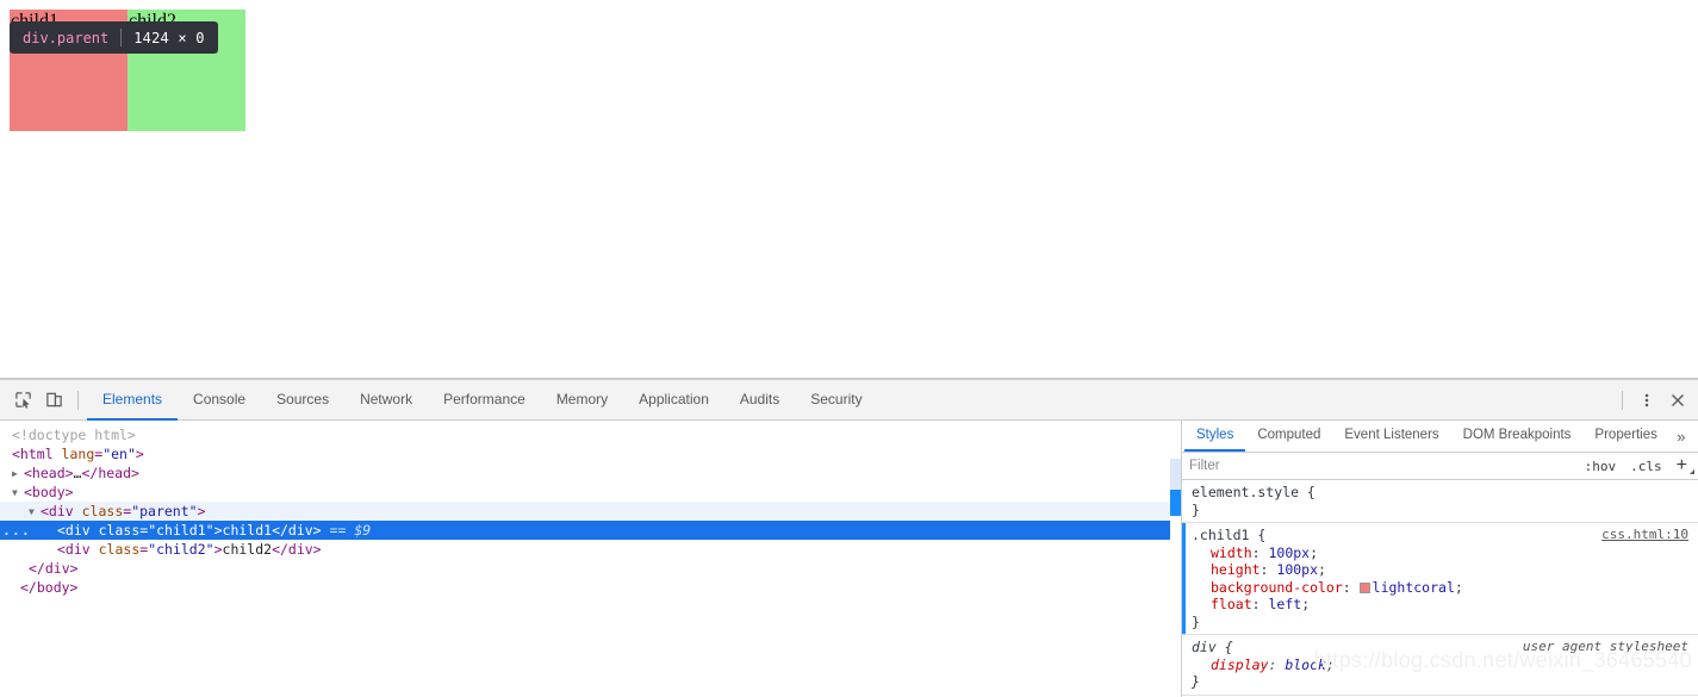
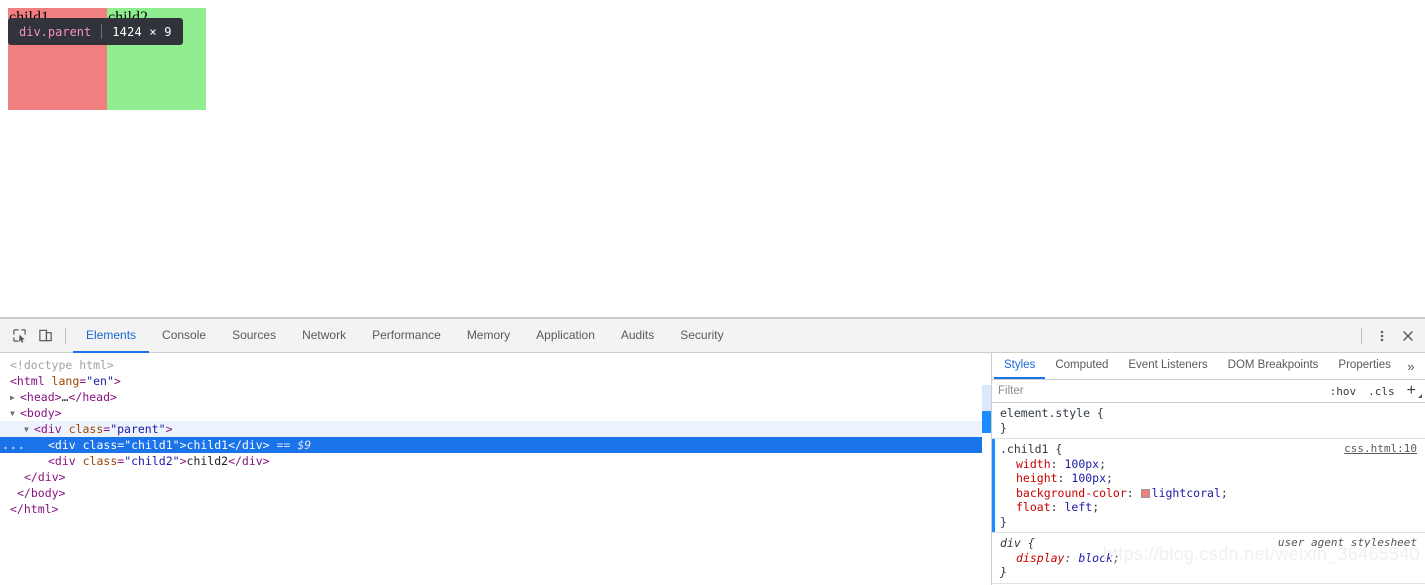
  div.parent
- 1424 × 0
+ 1424 × 9
  Elements
  Console
  Sources
  Network
  Performance
  Memory
  Application
  Audits
  Security
  <!doctype html>
  <html lang="en">
  ▶ <head>…</head>
  ▼ <body>
  ▼ <div class="parent">
  ...
  <div class="child1">child1</div> == $9
  <div class="child2">child2</div>
  </div>
  </body>
+ </html>
  Styles
  Computed
  Event Listeners
  DOM Breakpoints
  Properties
  »
  Filter
  :hov
  .cls
  +
  element.style {
  }
  css.html:10
  .child1 {
  width: 100px;
  height: 100px;
  background-color: lightcoral;
  float: left;
  }
  user agent stylesheet
  div {
  display: block;
  }
  https://blog.csdn.net/weixin_36465540
